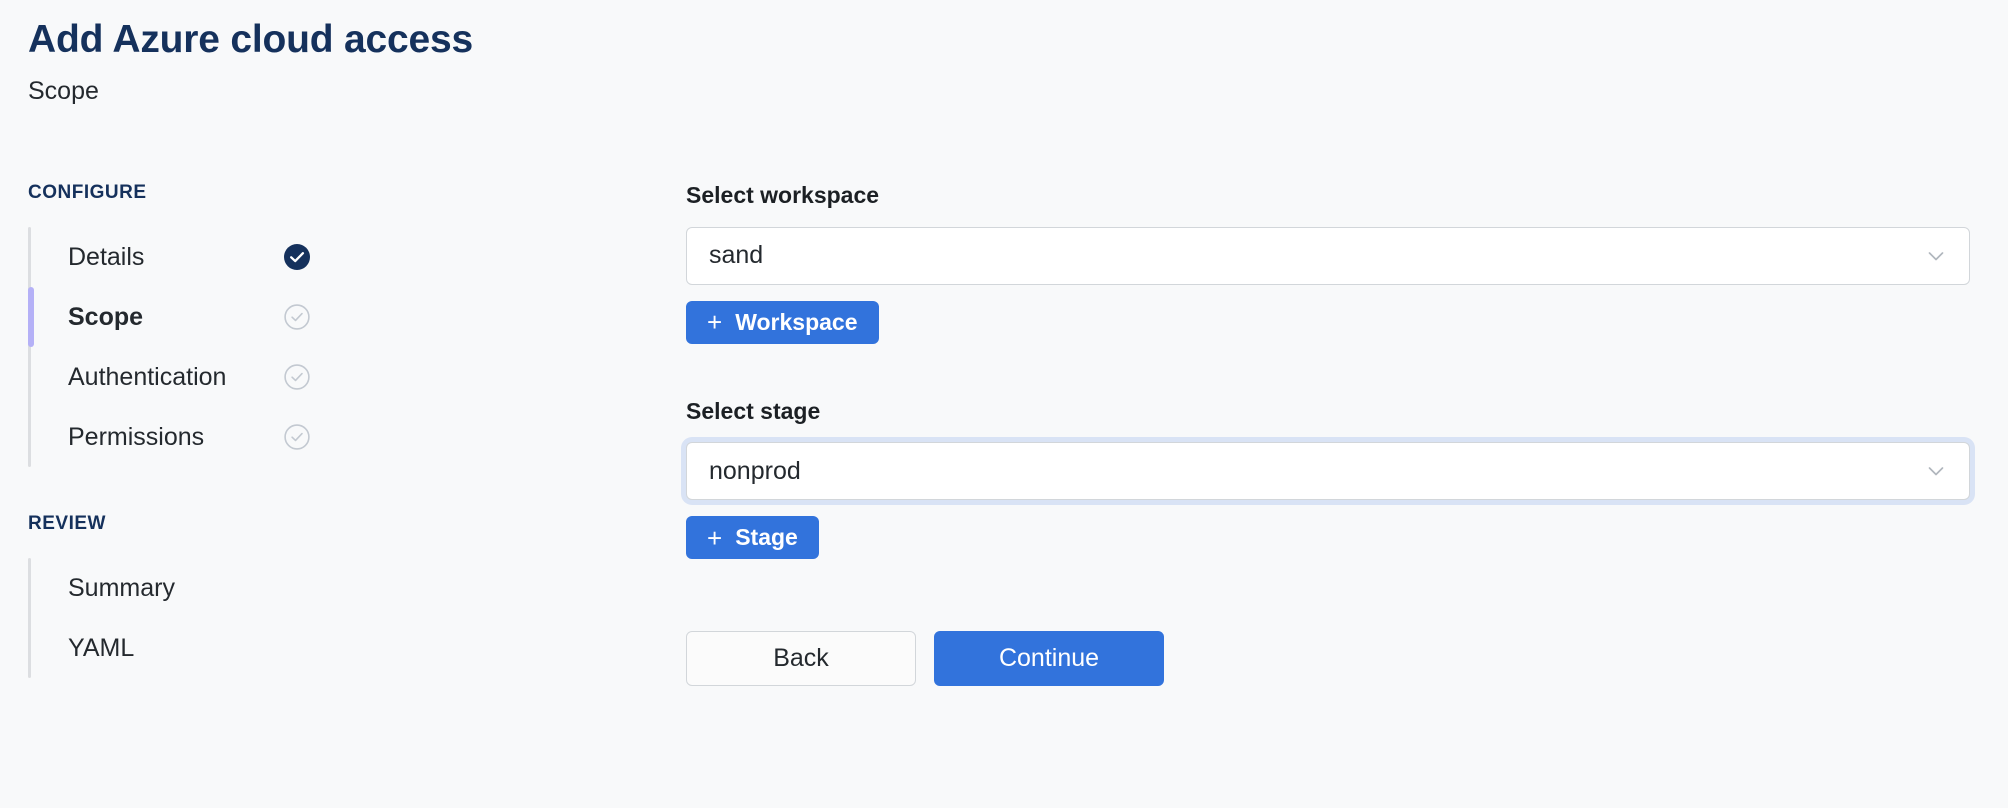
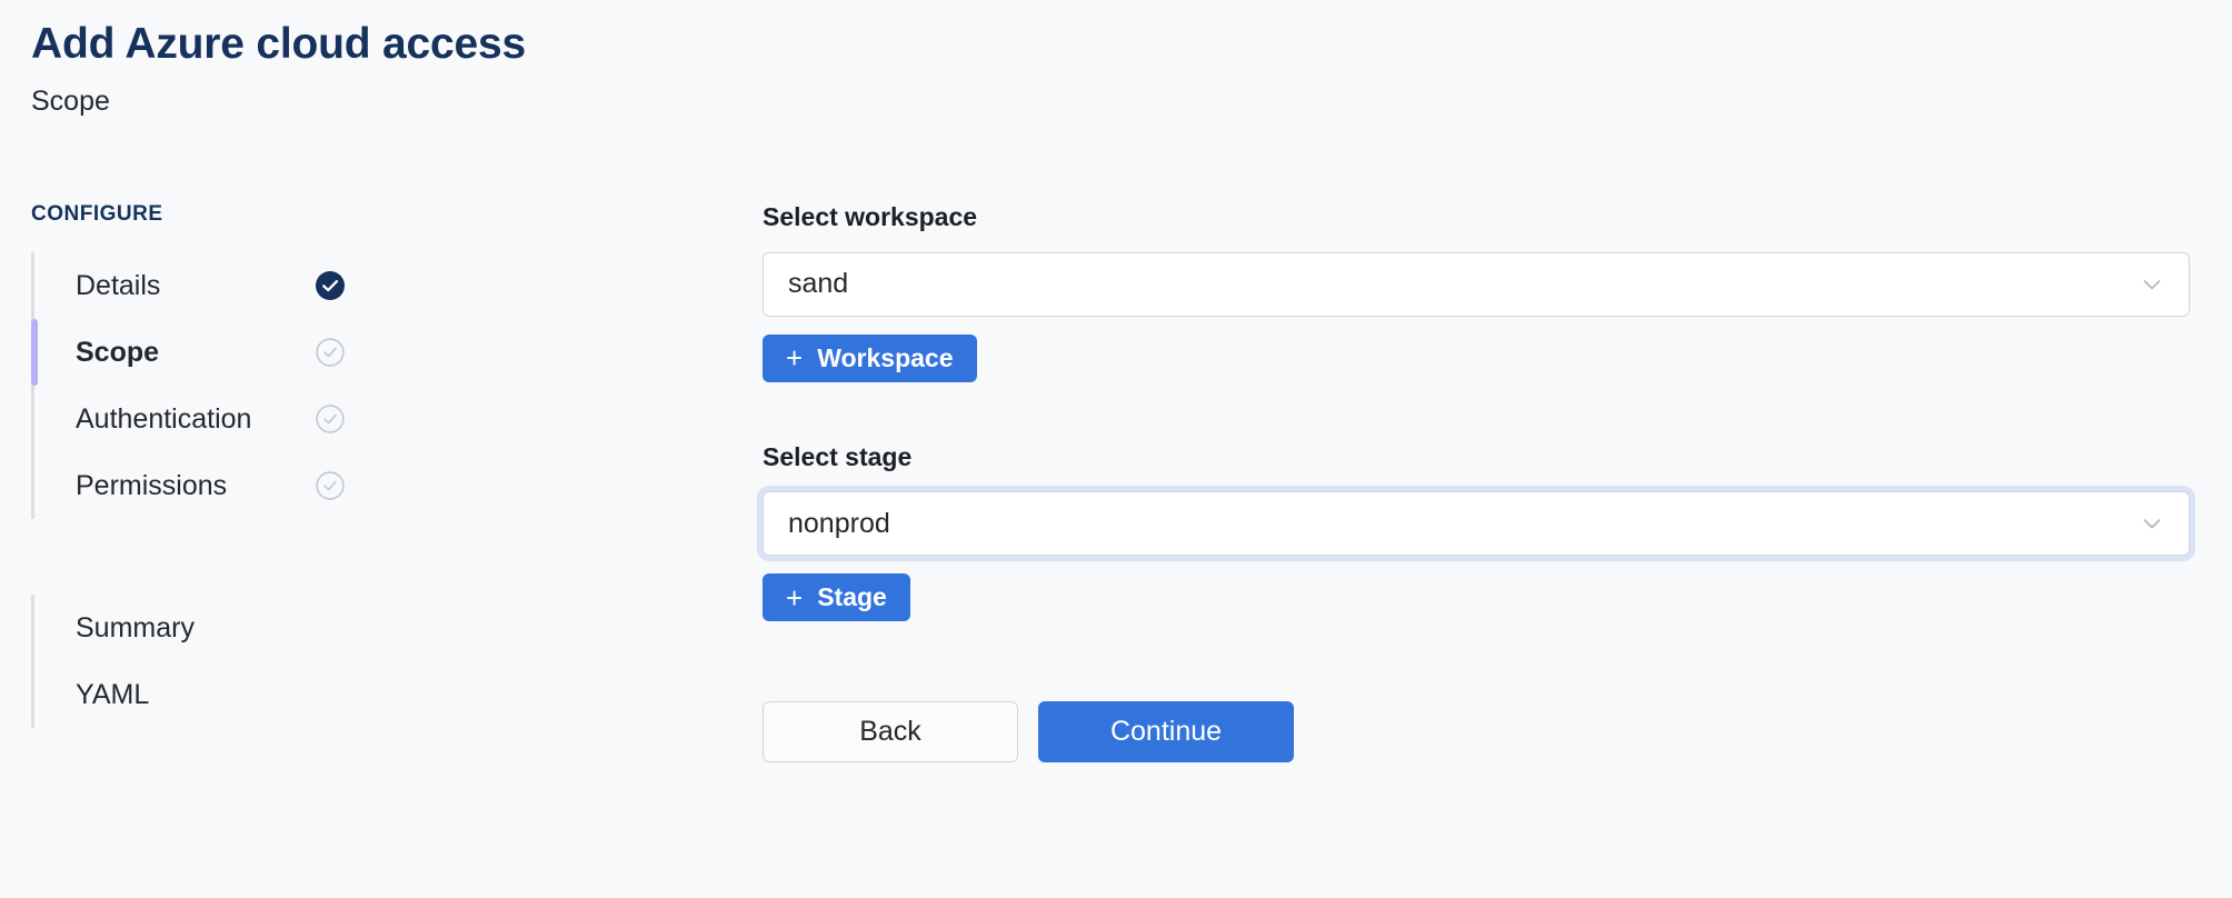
  Add Azure cloud access
  Scope
  CONFIGURE
  Details
  Scope
  Authentication
  Permissions
- REVIEW
  Summary
  YAML
  Select workspace
  sand
  +
  Workspace
  Select stage
  nonprod
  +
  Stage
  Back
  Continue
